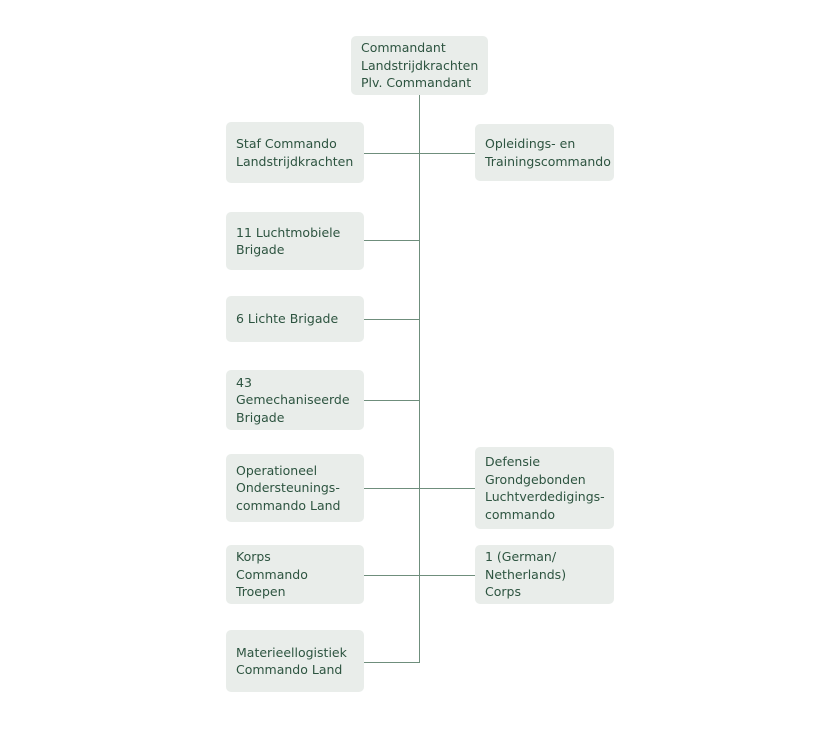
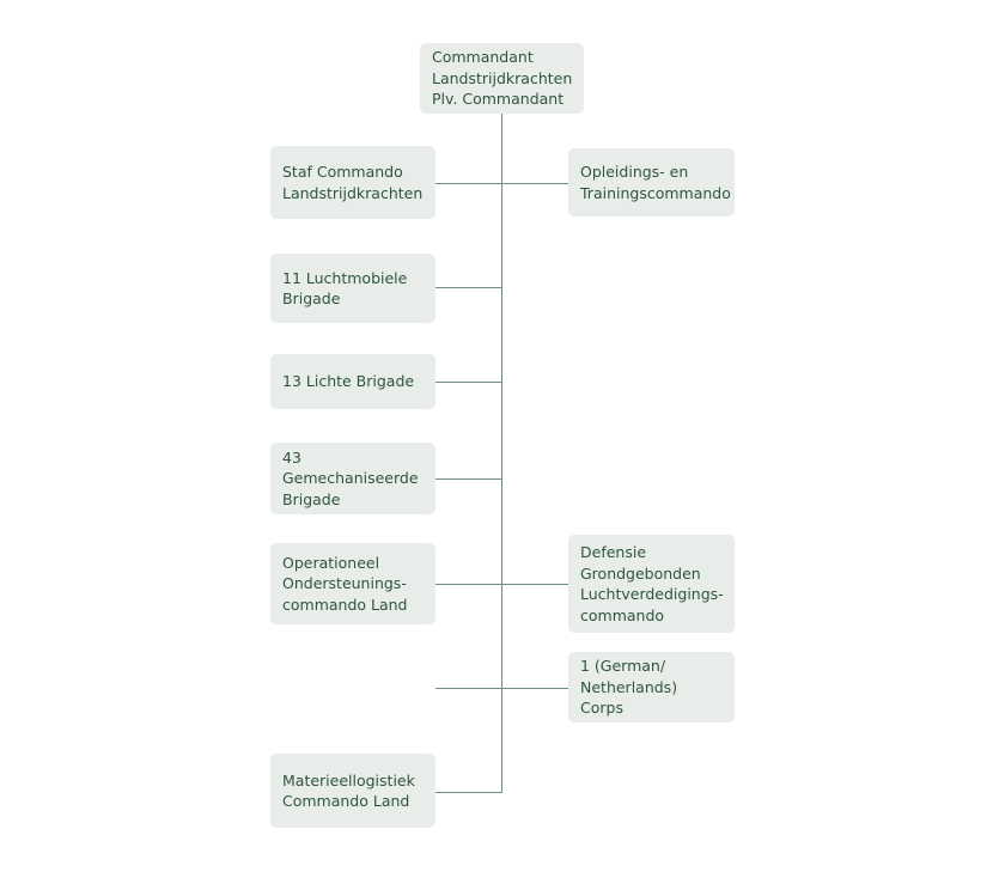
  Commandant
  Landstrijdkrachten
  Plv. Commandant
  Staf Commando
  Landstrijdkrachten
  11 Luchtmobiele
  Brigade
- 6 Lichte Brigade
+ 13 Lichte Brigade
  43 Gemechaniseerde
  Brigade
  Operationeel
  Ondersteunings-
  commando Land
- Korps
- Commando
- Troepen
  Materieellogistiek
  Commando Land
  Opleidings- en
  Trainingscommando
  Defensie
  Grondgebonden
  Luchtverdedigings-
  commando
  1 (German/
  Netherlands)
  Corps
